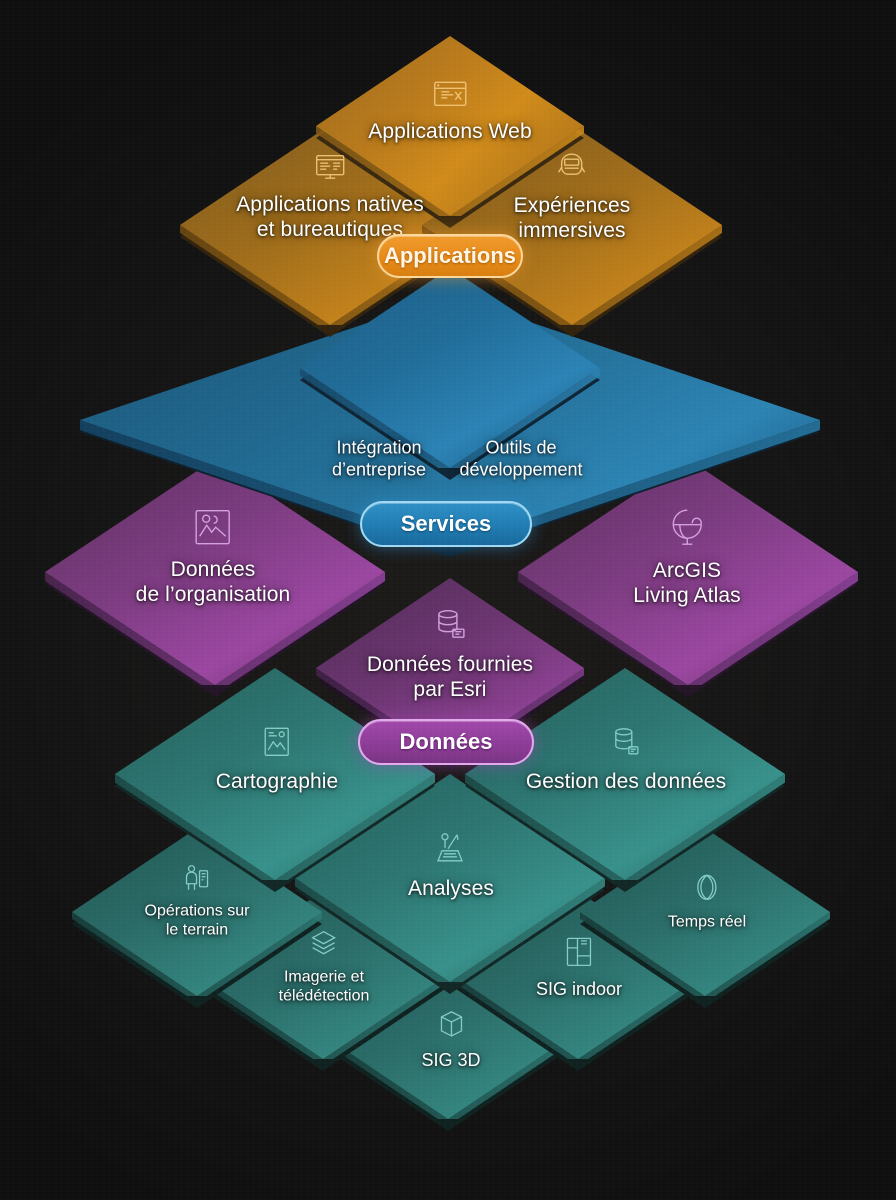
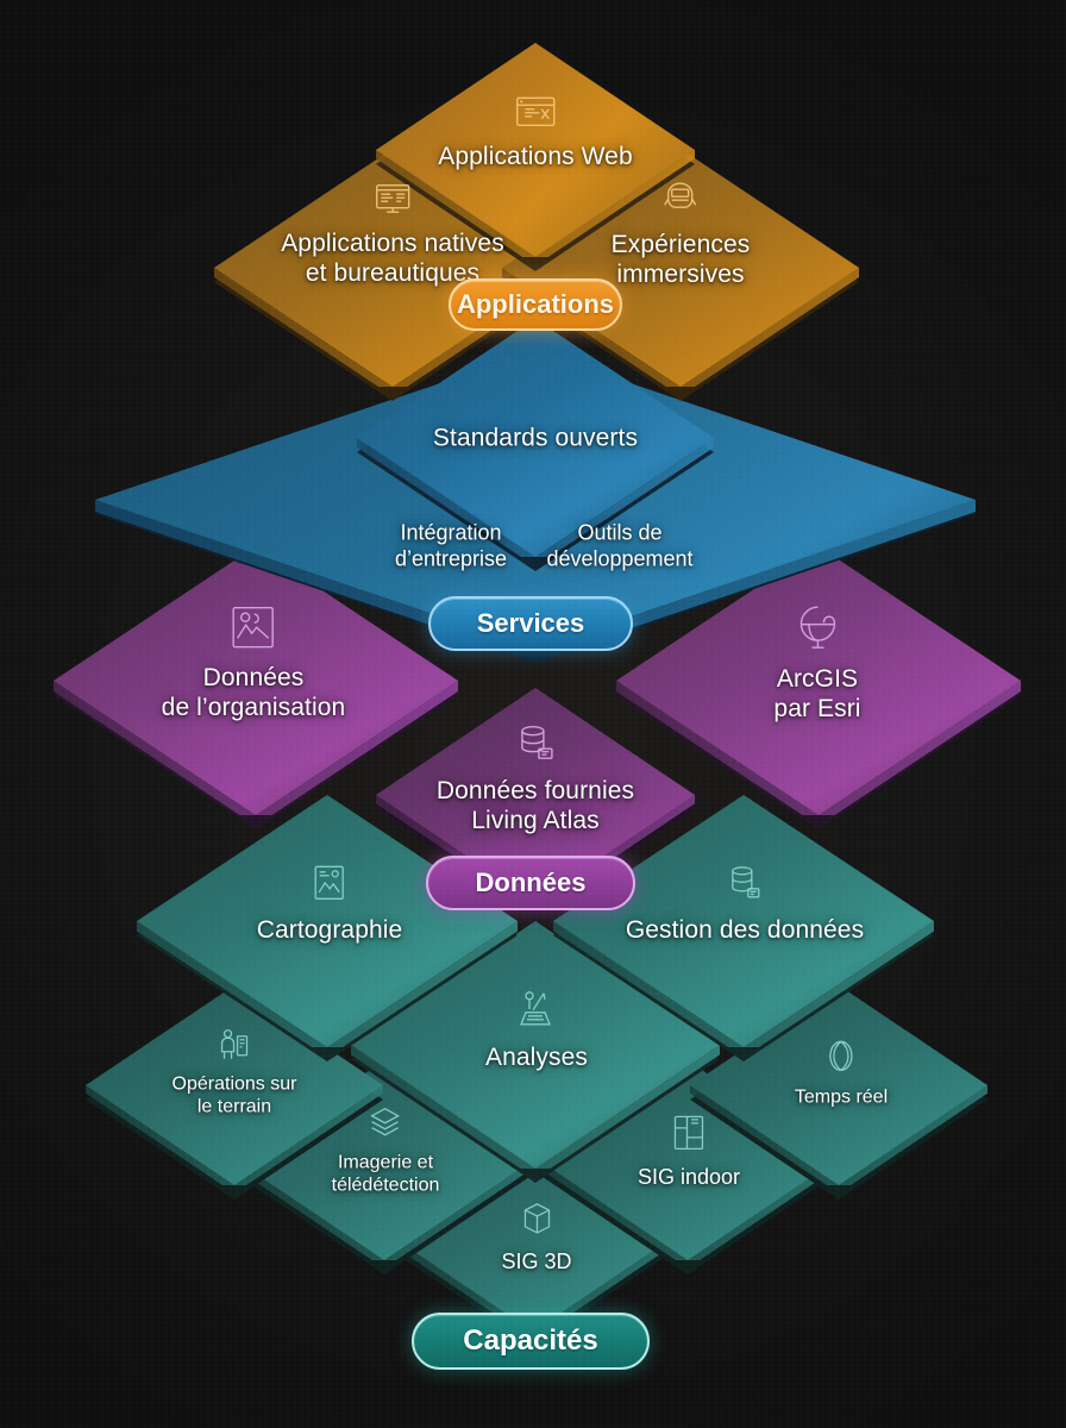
  Applications Web
  Applications natives
  et bureautiques
  Expériences
  immersives
+ Standards ouverts
  Intégration
  d’entreprise
  Outils de
  développement
  Données
  de l’organisation
  ArcGIS
- Living Atlas
+ par Esri
  Données fournies
- par Esri
+ Living Atlas
  Cartographie
  Gestion des données
  Analyses
  Opérations sur
  le terrain
  Temps réel
  Imagerie et
  télédétection
  SIG indoor
  SIG 3D
  Applications
  Services
  Données
+ Capacités
